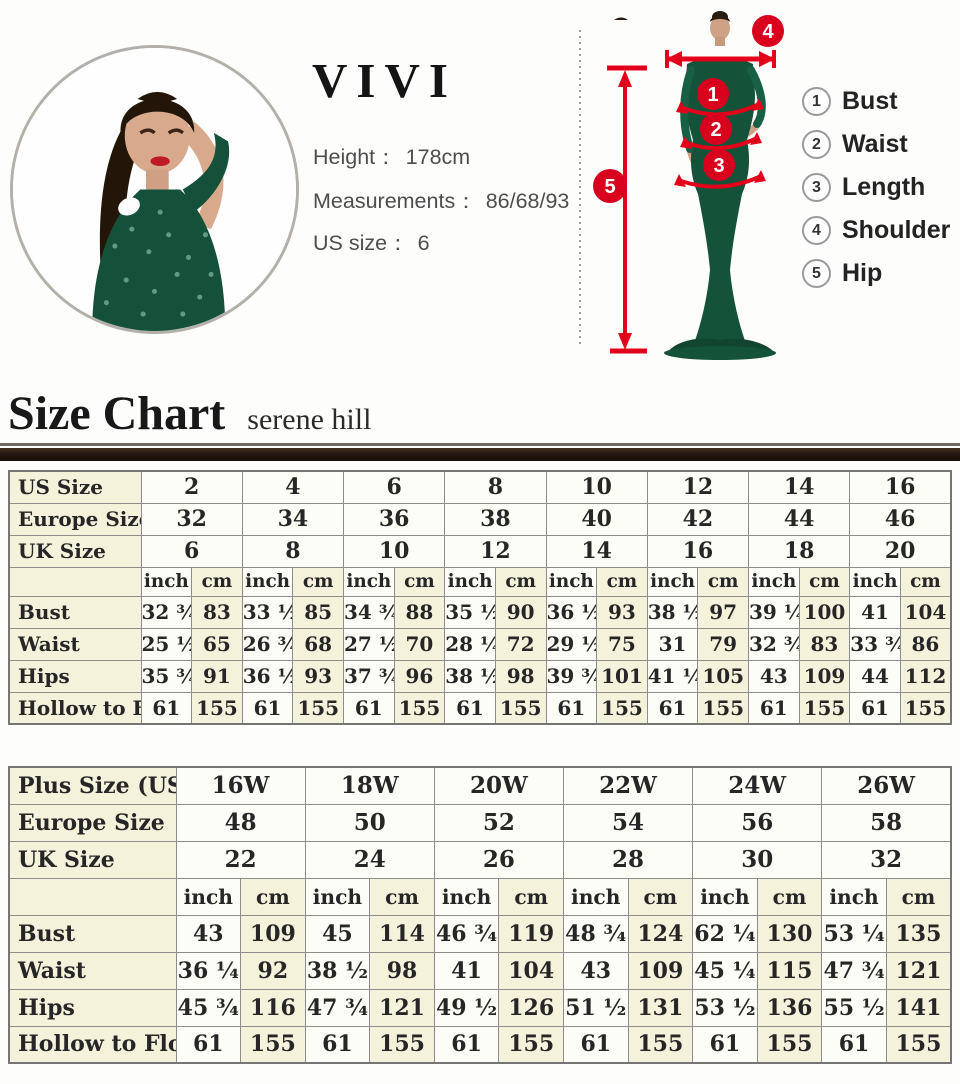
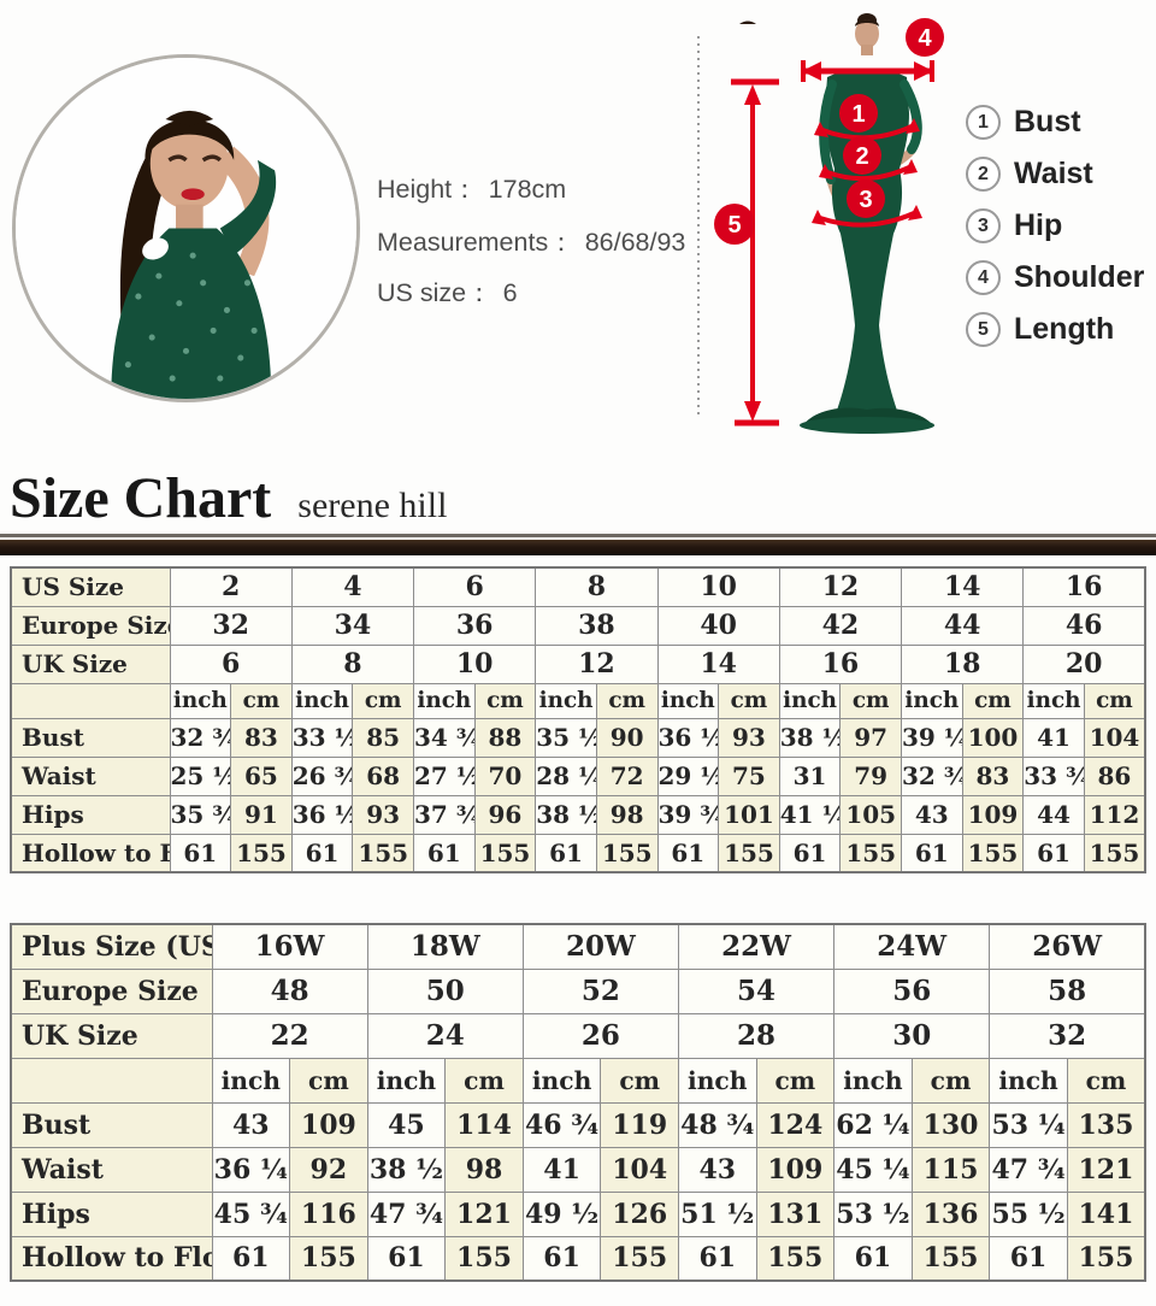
- VIVI
  Height： 178cm
  Measurements： 86/68/93
  US size： 6
  4
  1
  2
  3
  5
  1
  Bust
  2
  Waist
  3
- Length
+ Hip
  4
  Shoulder
  5
- Hip
+ Length
  Size Chart
  serene hill
  US Size	2	4	6	8	10	12	14	16
  Europe Siz	32	34	36	38	40	42	44	46
  UK Size	6	8	10	12	14	16	18	20
  	inch	cm	inch	cm	inch	cm	inch	cm	inch	cm	inch	cm	inch	cm	inch	cm
  Bust	32 ¾	83	33 ½	85	34 ¾	88	35 ½	90	36 ½	93	38 ½	97	39 ¼	100	41	104
  Waist	25 ½	65	26 ¾	68	27 ½	70	28 ¼	72	29 ½	75	31	79	32 ¾	83	33 ¾	86
  Hips	35 ¾	91	36 ½	93	37 ¾	96	38 ½	98	39 ¾	101	41 ¼	105	43	109	44	112
  Hollow to F	61	155	61	155	61	155	61	155	61	155	61	155	61	155	61	155
  Plus Size (US	16W	18W	20W	22W	24W	26W
  Europe Size	48	50	52	54	56	58
  UK Size	22	24	26	28	30	32
  	inch	cm	inch	cm	inch	cm	inch	cm	inch	cm	inch	cm
  Bust	43	109	45	114	46 ¾	119	48 ¾	124	62 ¼	130	53 ¼	135
  Waist	36 ¼	92	38 ½	98	41	104	43	109	45 ¼	115	47 ¾	121
  Hips	45 ¾	116	47 ¾	121	49 ½	126	51 ½	131	53 ½	136	55 ½	141
  Hollow to Flo	61	155	61	155	61	155	61	155	61	155	61	155
